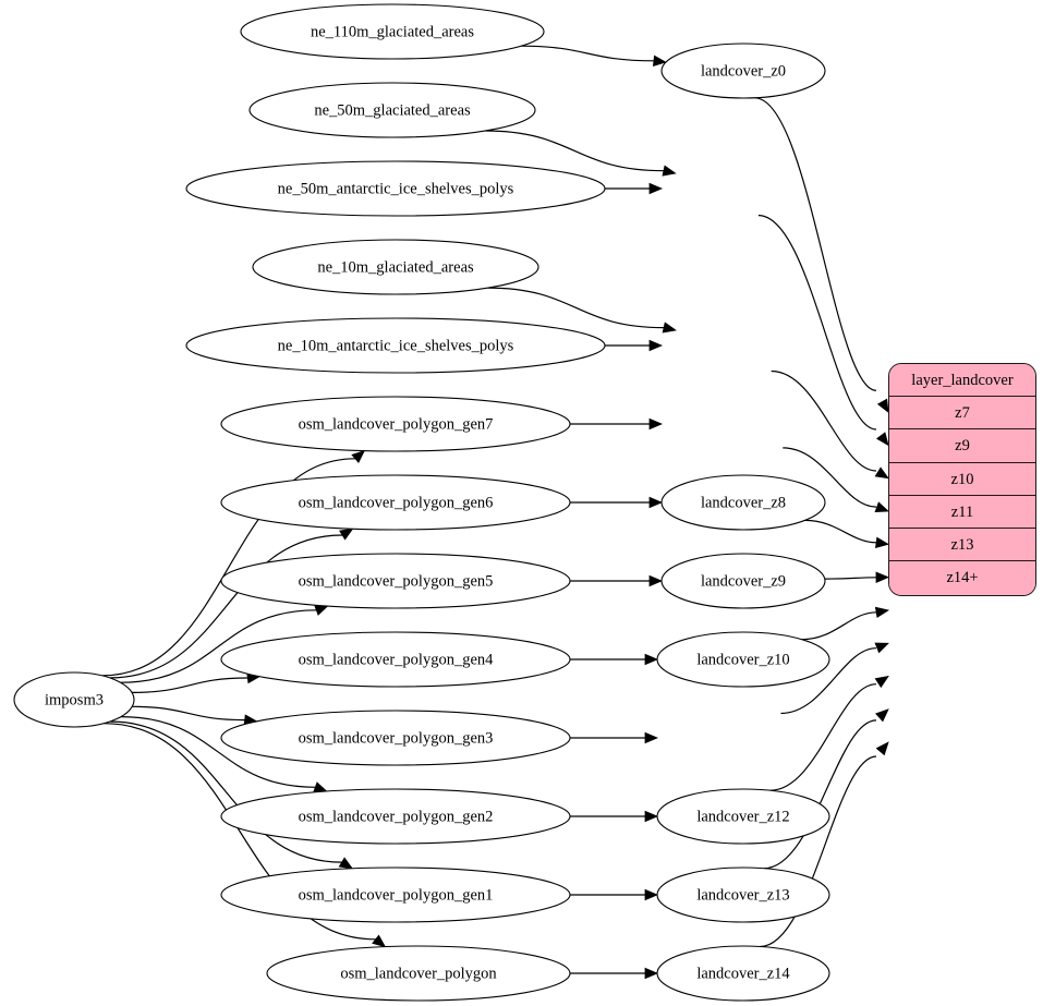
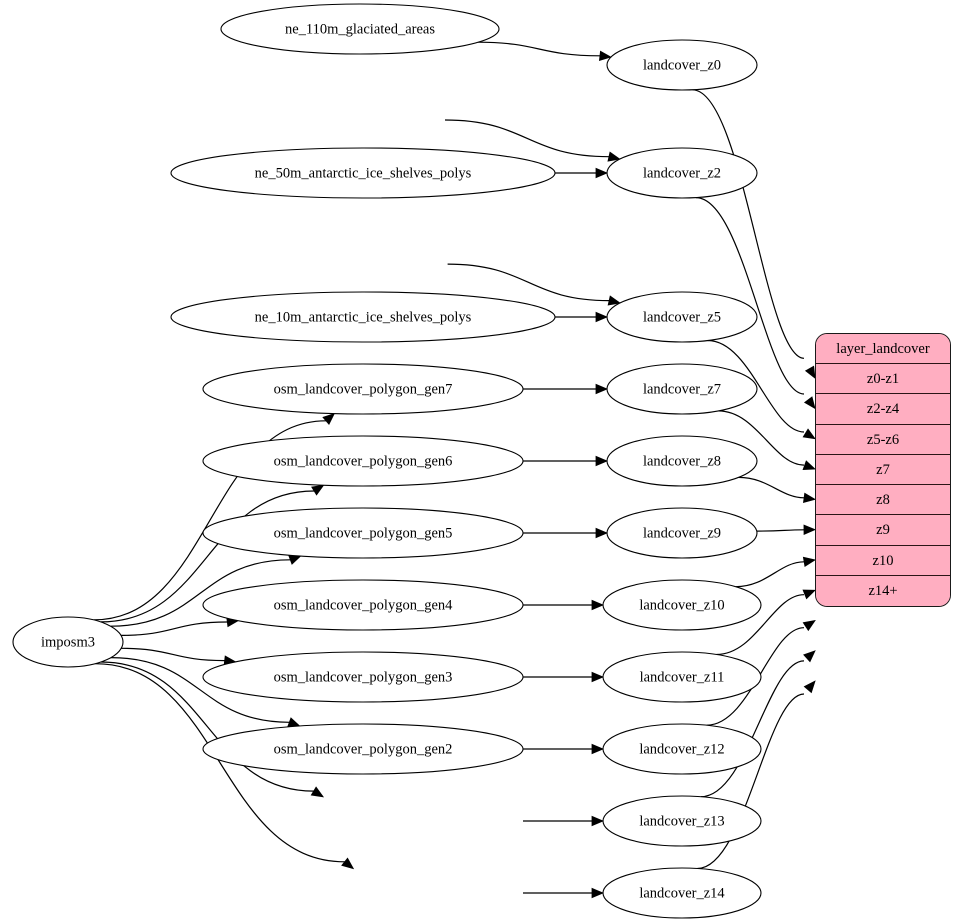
  imposm3
  ne_110m_glaciated_areas
- ne_50m_glaciated_areas
  ne_50m_antarctic_ice_shelves_polys
- ne_10m_glaciated_areas
  ne_10m_antarctic_ice_shelves_polys
  osm_landcover_polygon_gen7
  osm_landcover_polygon_gen6
  osm_landcover_polygon_gen5
  osm_landcover_polygon_gen4
  osm_landcover_polygon_gen3
  osm_landcover_polygon_gen2
- osm_landcover_polygon_gen1
- osm_landcover_polygon
  landcover_z0
+ landcover_z2
+ landcover_z5
+ landcover_z7
  landcover_z8
  landcover_z9
  landcover_z10
+ landcover_z11
  landcover_z12
  landcover_z13
  landcover_z14
  layer_landcover
+ z0-z1
+ z2-z4
+ z5-z6
  z7
+ z8
  z9
  z10
- z11
- z13
  z14+
